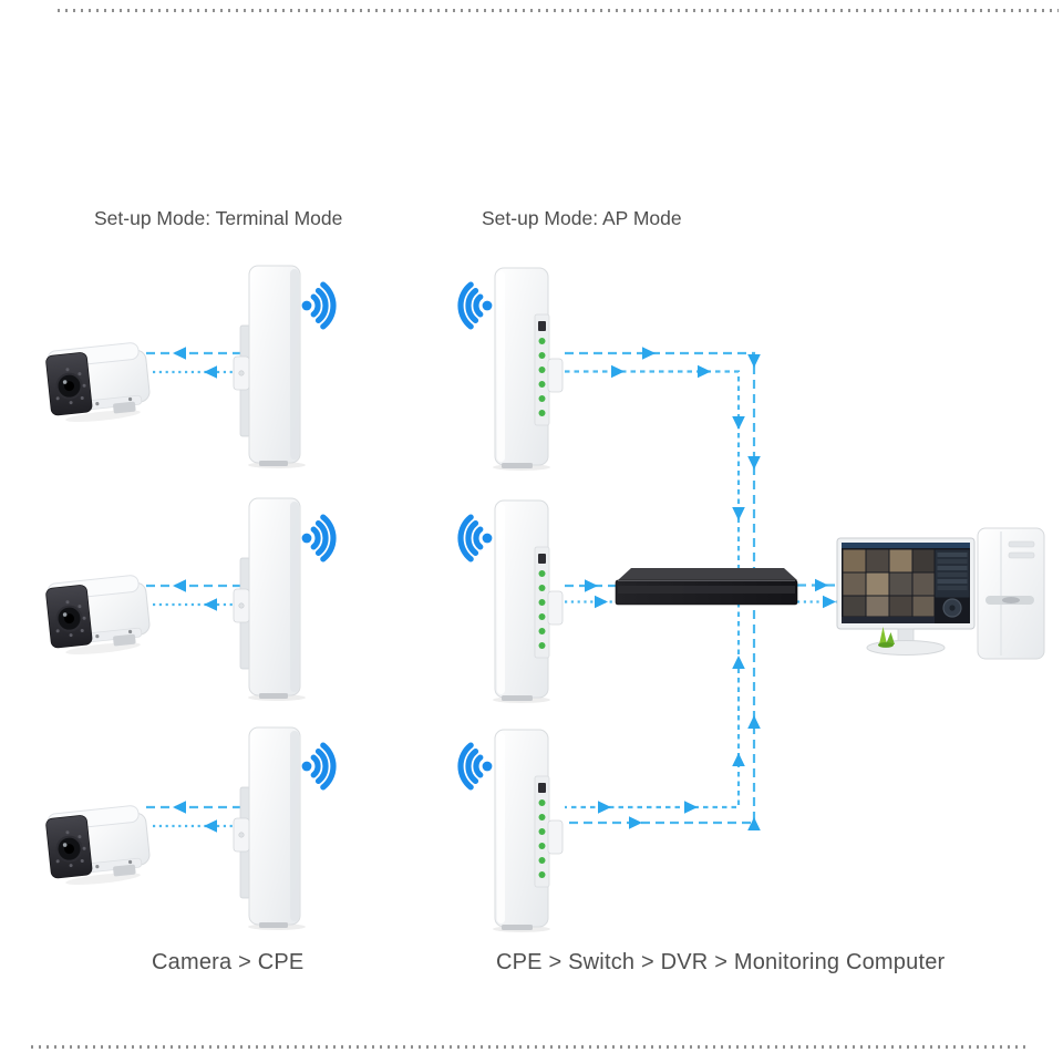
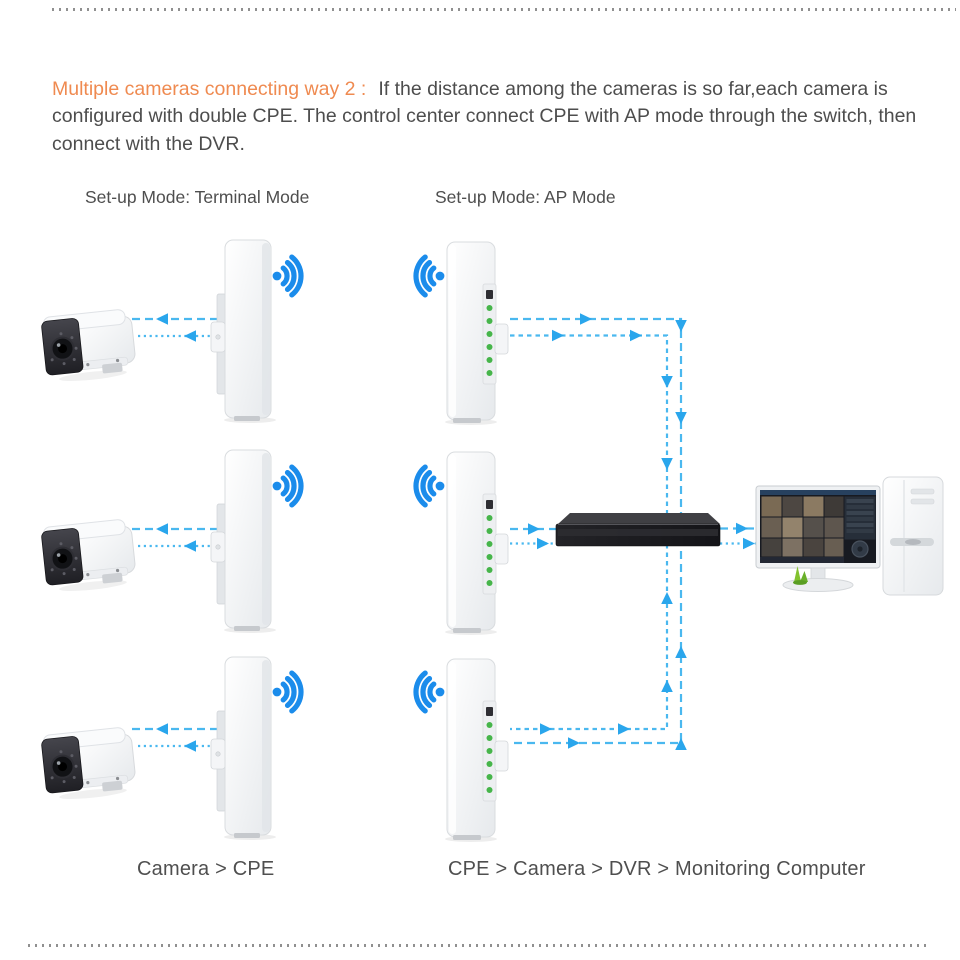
+ Multiple cameras connecting way 2 : If the distance among the cameras is so far,each camera is configured with double CPE. The control center connect CPE with AP mode through the switch, then connect with the DVR.
  Set-up Mode: Terminal Mode
  Set-up Mode: AP Mode
  Camera > CPE
- CPE > Switch > DVR > Monitoring Computer
+ CPE > Camera > DVR > Monitoring Computer
